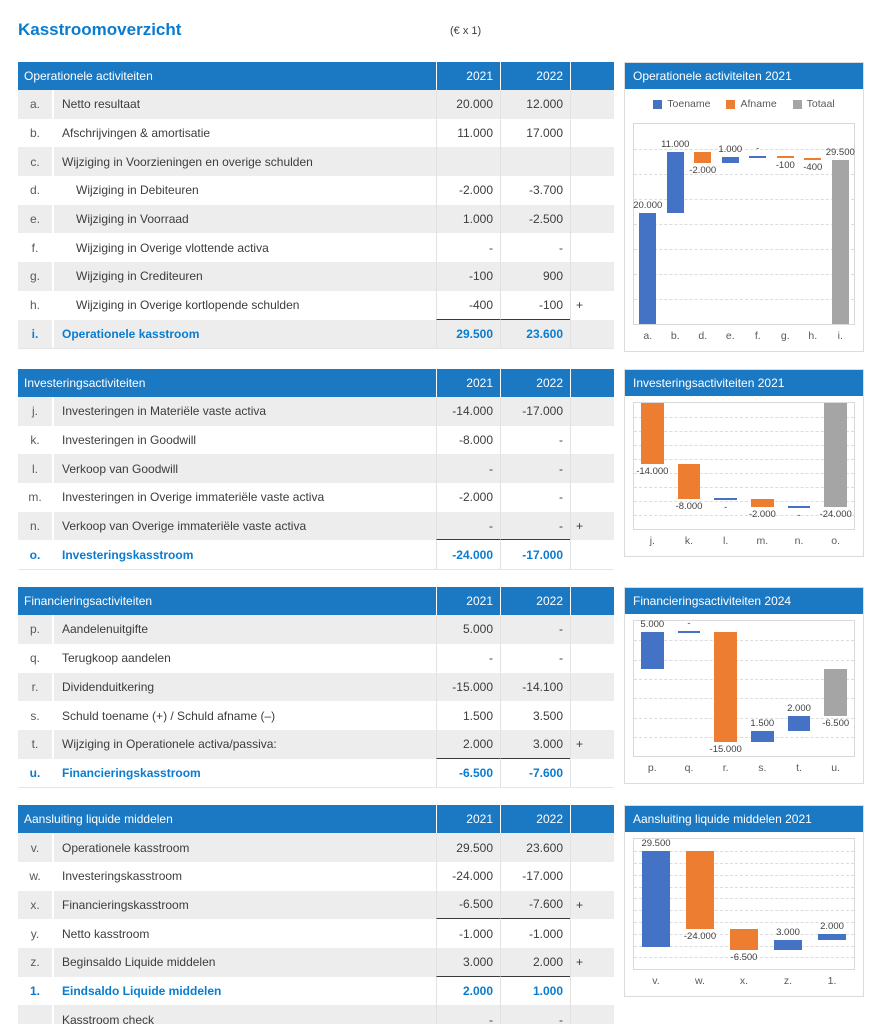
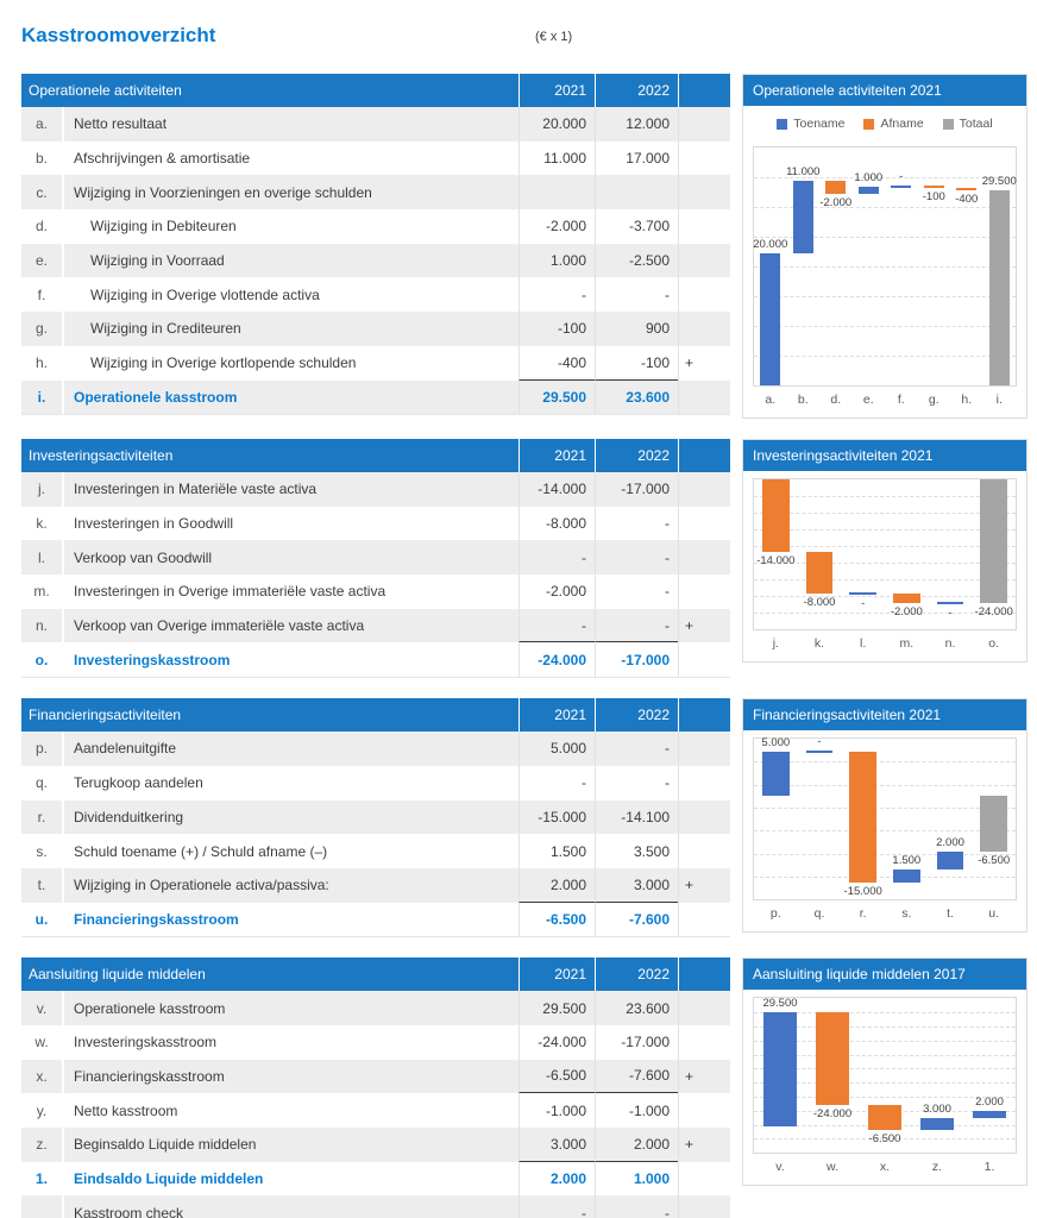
  Kasstroomoverzicht
  (€ x 1)
  Operationele activiteiten
  2021
  2022
  a.
  Netto resultaat
  20.000
  12.000
  b.
  Afschrijvingen & amortisatie
  11.000
  17.000
  c.
  Wijziging in Voorzieningen en overige schulden
  d.
  Wijziging in Debiteuren
  -2.000
  -3.700
  e.
  Wijziging in Voorraad
  1.000
  -2.500
  f.
  Wijziging in Overige vlottende activa
  -
  -
  g.
  Wijziging in Crediteuren
  -100
  900
  h.
  Wijziging in Overige kortlopende schulden
  -400
  -100
  +
  i.
  Operationele kasstroom
  29.500
  23.600
  Operationele activiteiten 2021
  Toename
  Afname
  Totaal
  20.000
  11.000
  -2.000
  1.000
  -
  -100
  -400
  29.500
  a.
  b.
  d.
  e.
  f.
  g.
  h.
  i.
  Investeringsactiviteiten
  2021
  2022
  j.
  Investeringen in Materiële vaste activa
  -14.000
  -17.000
  k.
  Investeringen in Goodwill
  -8.000
  -
  l.
  Verkoop van Goodwill
  -
  -
  m.
  Investeringen in Overige immateriële vaste activa
  -2.000
  -
  n.
  Verkoop van Overige immateriële vaste activa
  -
  -
  +
  o.
  Investeringskasstroom
  -24.000
  -17.000
  Investeringsactiviteiten 2021
  -14.000
  -8.000
  -
  -2.000
  -
  -24.000
  j.
  k.
  l.
  m.
  n.
  o.
  Financieringsactiviteiten
  2021
  2022
  p.
  Aandelenuitgifte
  5.000
  -
  q.
  Terugkoop aandelen
  -
  -
  r.
  Dividenduitkering
  -15.000
  -14.100
  s.
  Schuld toename (+) / Schuld afname (–)
  1.500
  3.500
  t.
  Wijziging in Operationele activa/passiva:
  2.000
  3.000
  +
  u.
  Financieringskasstroom
  -6.500
  -7.600
- Financieringsactiviteiten 2024
+ Financieringsactiviteiten 2021
  5.000
  -
  -15.000
  1.500
  2.000
  -6.500
  p.
  q.
  r.
  s.
  t.
  u.
  Aansluiting liquide middelen
  2021
  2022
  v.
  Operationele kasstroom
  29.500
  23.600
  w.
  Investeringskasstroom
  -24.000
  -17.000
  x.
  Financieringskasstroom
  -6.500
  -7.600
  +
  y.
  Netto kasstroom
  -1.000
  -1.000
  z.
  Beginsaldo Liquide middelen
  3.000
  2.000
  +
  1.
  Eindsaldo Liquide middelen
  2.000
  1.000
  Kasstroom check
  -
  -
- Aansluiting liquide middelen 2021
+ Aansluiting liquide middelen 2017
  29.500
  -24.000
  -6.500
  3.000
  2.000
  v.
  w.
  x.
  z.
  1.
